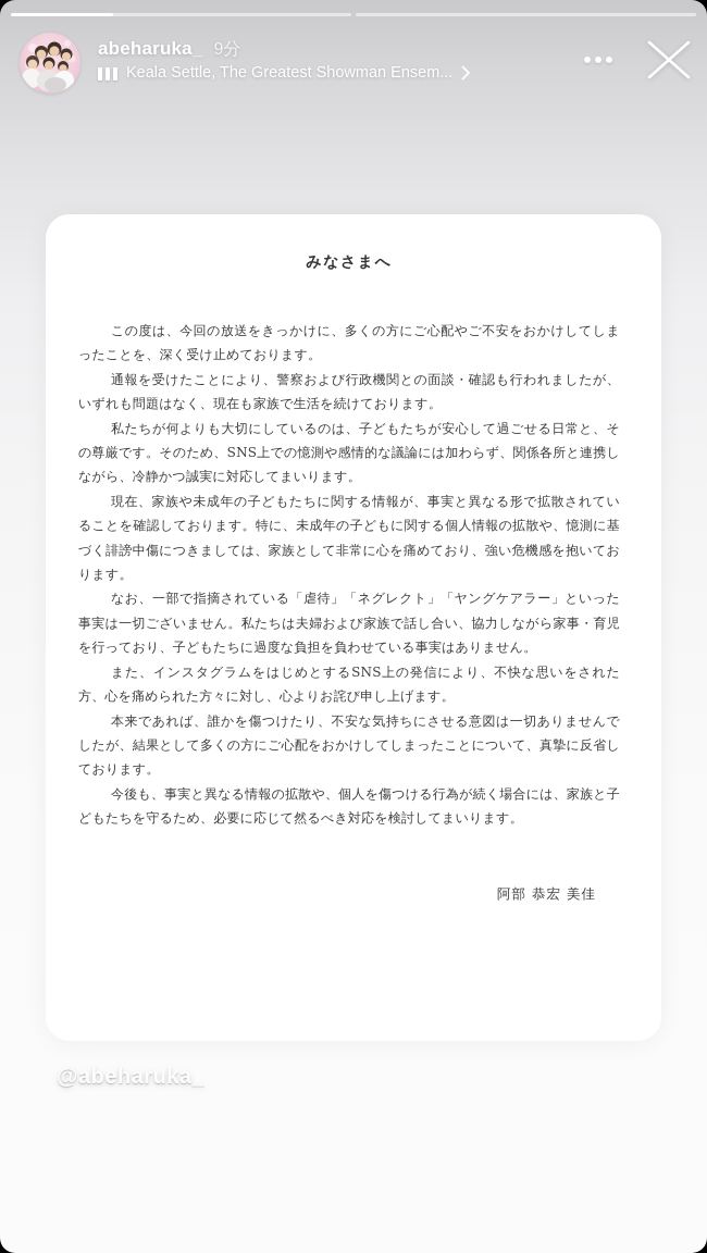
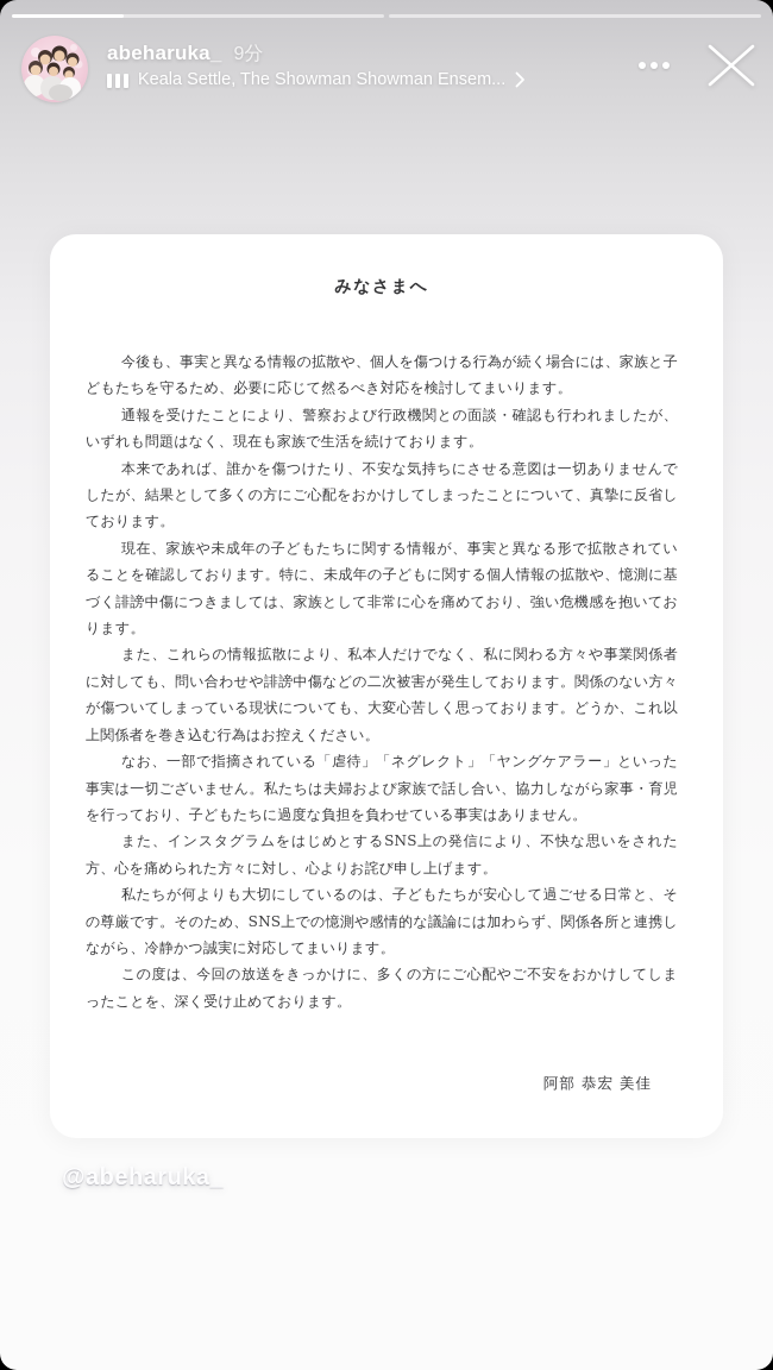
  abeharuka_
  9分
- Keala Settle, The Greatest Showman Ensem...
+ Keala Settle, The Showman Showman Ensem...
  みなさまへ
- この度は、今回の放送をきっかけに、多くの方にご心配やご不安をおかけしてしまったことを、深く受け止めております。
+ 今後も、事実と異なる情報の拡散や、個人を傷つける行為が続く場合には、家族と子どもたちを守るため、必要に応じて然るべき対応を検討してまいります。
  通報を受けたことにより、警察および行政機関との面談・確認も行われましたが、いずれも問題はなく、現在も家族で生活を続けております。
- 私たちが何よりも大切にしているのは、子どもたちが安心して過ごせる日常と、その尊厳です。そのため、SNS上での憶測や感情的な議論には加わらず、関係各所と連携しながら、冷静かつ誠実に対応してまいります。
+ 本来であれば、誰かを傷つけたり、不安な気持ちにさせる意図は一切ありませんでしたが、結果として多くの方にご心配をおかけしてしまったことについて、真摯に反省しております。
  現在、家族や未成年の子どもたちに関する情報が、事実と異なる形で拡散されていることを確認しております。特に、未成年の子どもに関する個人情報の拡散や、憶測に基づく誹謗中傷につきましては、家族として非常に心を痛めており、強い危機感を抱いております。
+ また、これらの情報拡散により、私本人だけでなく、私に関わる方々や事業関係者に対しても、問い合わせや誹謗中傷などの二次被害が発生しております。関係のない方々が傷ついてしまっている現状についても、大変心苦しく思っております。どうか、これ以上関係者を巻き込む行為はお控えください。
  なお、一部で指摘されている「虐待」「ネグレクト」「ヤングケアラー」といった事実は一切ございません。私たちは夫婦および家族で話し合い、協力しながら家事・育児を行っており、子どもたちに過度な負担を負わせている事実はありません。
  また、インスタグラムをはじめとするSNS上の発信により、不快な思いをされた方、心を痛められた方々に対し、心よりお詫び申し上げます。
- 本来であれば、誰かを傷つけたり、不安な気持ちにさせる意図は一切ありませんでしたが、結果として多くの方にご心配をおかけしてしまったことについて、真摯に反省しております。
+ 私たちが何よりも大切にしているのは、子どもたちが安心して過ごせる日常と、その尊厳です。そのため、SNS上での憶測や感情的な議論には加わらず、関係各所と連携しながら、冷静かつ誠実に対応してまいります。
- 今後も、事実と異なる情報の拡散や、個人を傷つける行為が続く場合には、家族と子どもたちを守るため、必要に応じて然るべき対応を検討してまいります。
+ この度は、今回の放送をきっかけに、多くの方にご心配やご不安をおかけしてしまったことを、深く受け止めております。
  阿部 恭宏 美佳
  @abeharuka_
